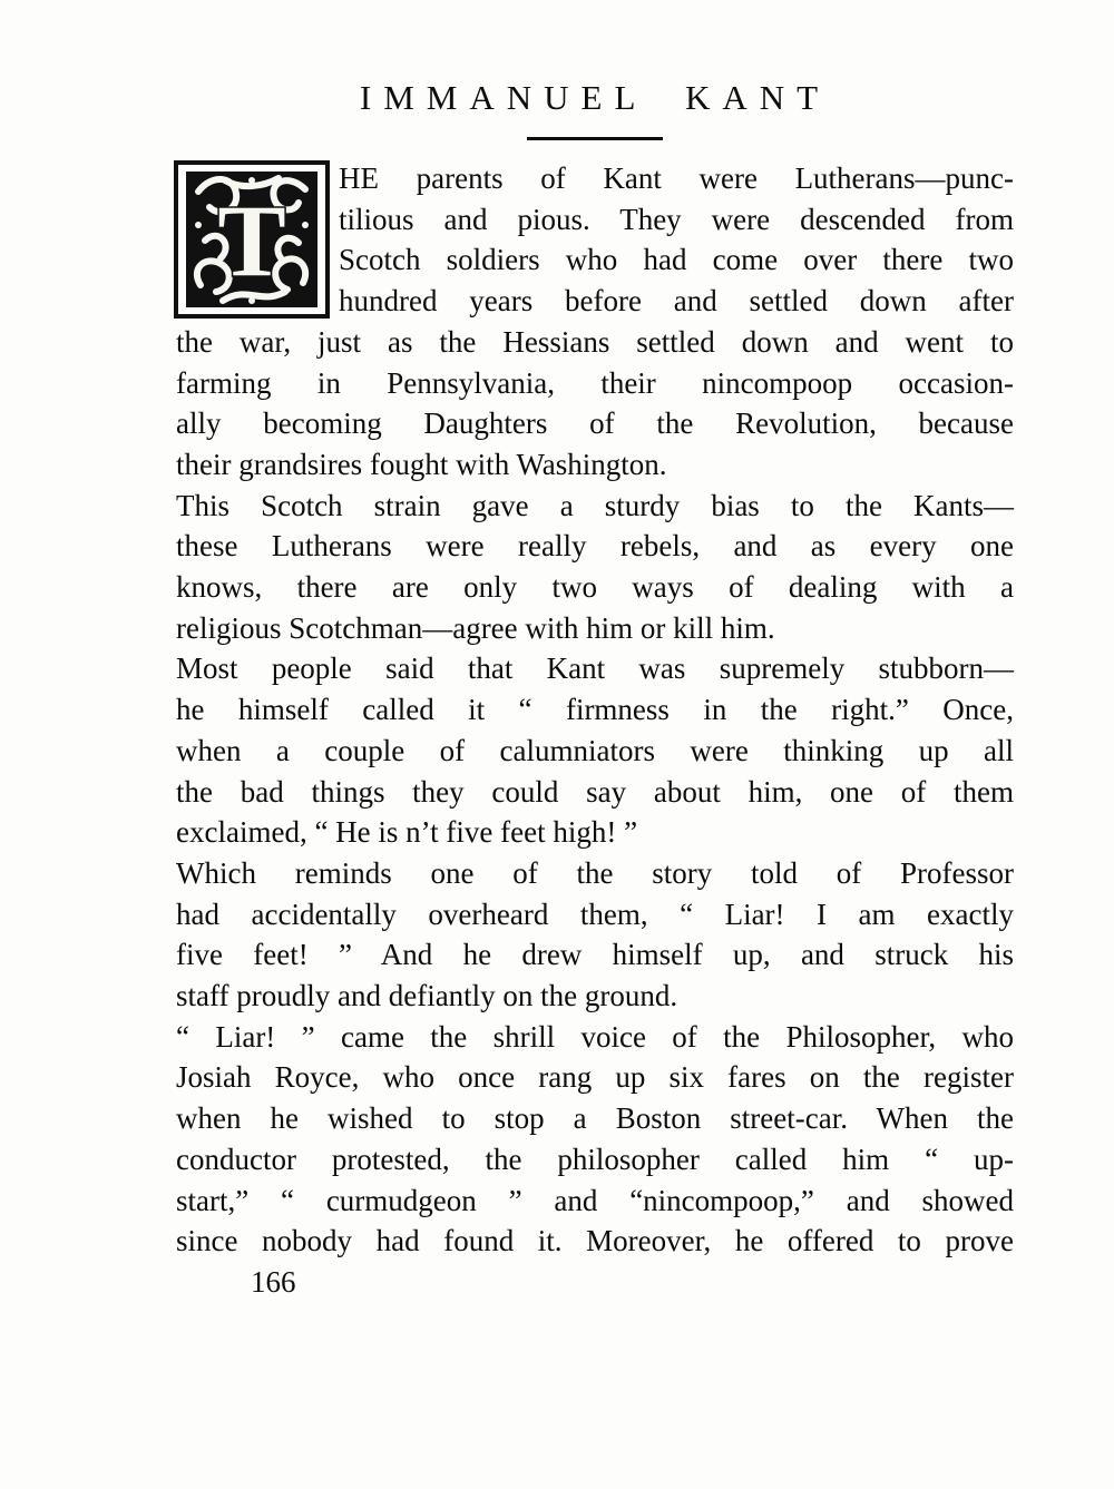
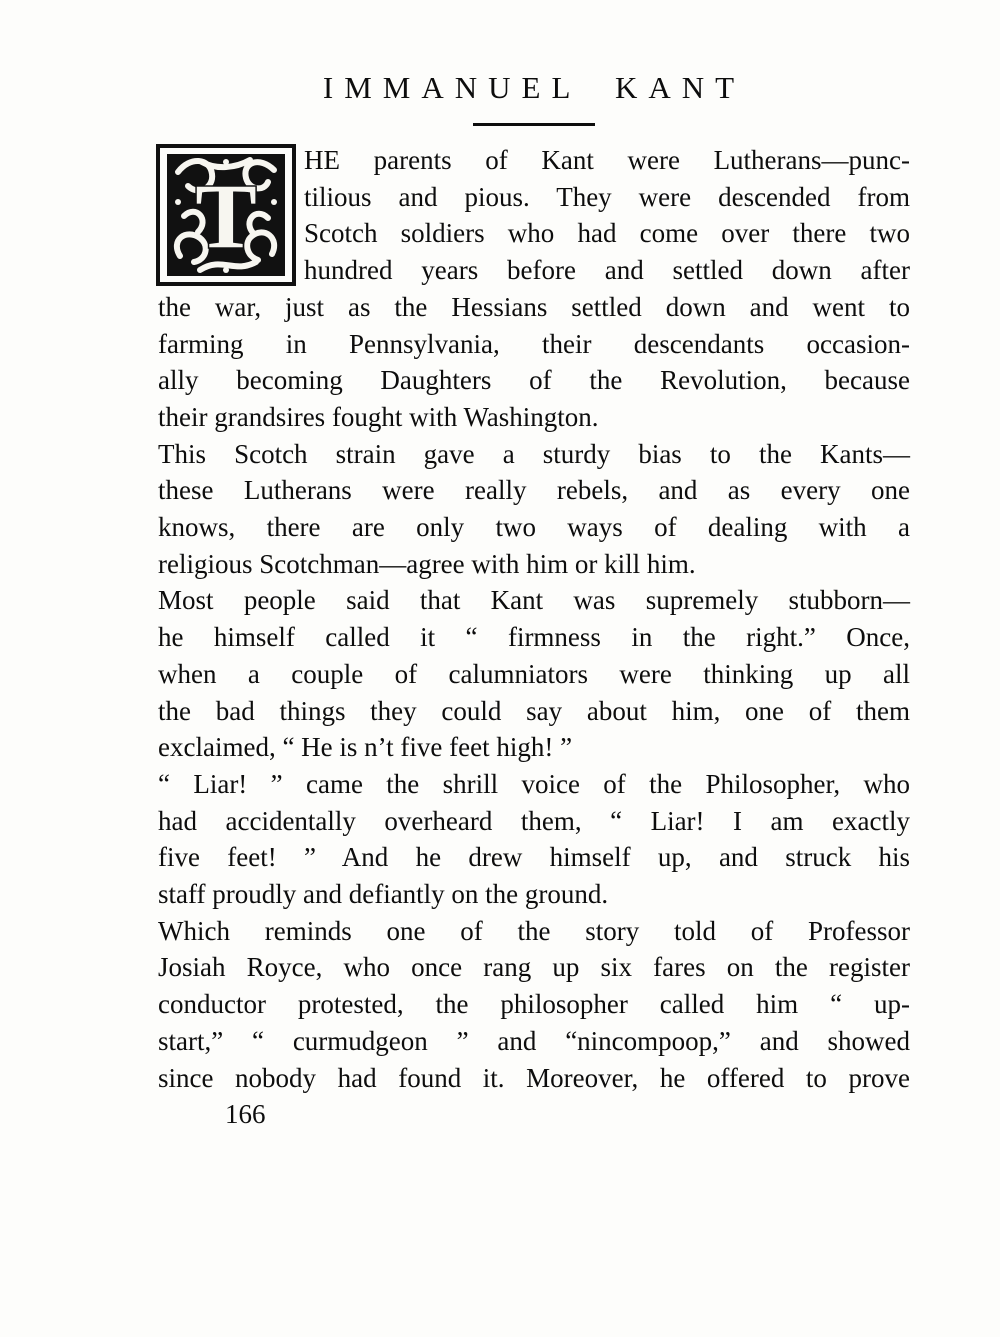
  IMMANUEL KANT
  T
  HE parents of Kant were Lutherans—punc-
  tilious and pious. They were descended from
  Scotch soldiers who had come over there two
  hundred years before and settled down after
  the war, just as the Hessians settled down and went to
- farming in Pennsylvania, their nincompoop occasion-
+ farming in Pennsylvania, their descendants occasion-
  ally becoming Daughters of the Revolution, because
  their grandsires fought with Washington.
  This Scotch strain gave a sturdy bias to the Kants—
  these Lutherans were really rebels, and as every one
  knows, there are only two ways of dealing with a
  religious Scotchman—agree with him or kill him.
  Most people said that Kant was supremely stubborn—
  he himself called it “ firmness in the right.” Once,
  when a couple of calumniators were thinking up all
  the bad things they could say about him, one of them
  exclaimed, “ He is n’t five feet high! ”
- Which reminds one of the story told of Professor
+ “ Liar! ” came the shrill voice of the Philosopher, who
  had accidentally overheard them, “ Liar! I am exactly
  five feet! ” And he drew himself up, and struck his
  staff proudly and defiantly on the ground.
- “ Liar! ” came the shrill voice of the Philosopher, who
+ Which reminds one of the story told of Professor
  Josiah Royce, who once rang up six fares on the register
- when he wished to stop a Boston street-car. When the
  conductor protested, the philosopher called him “ up-
  start,” “ curmudgeon ” and “nincompoop,” and showed
  since nobody had found it. Moreover, he offered to prove
  166
